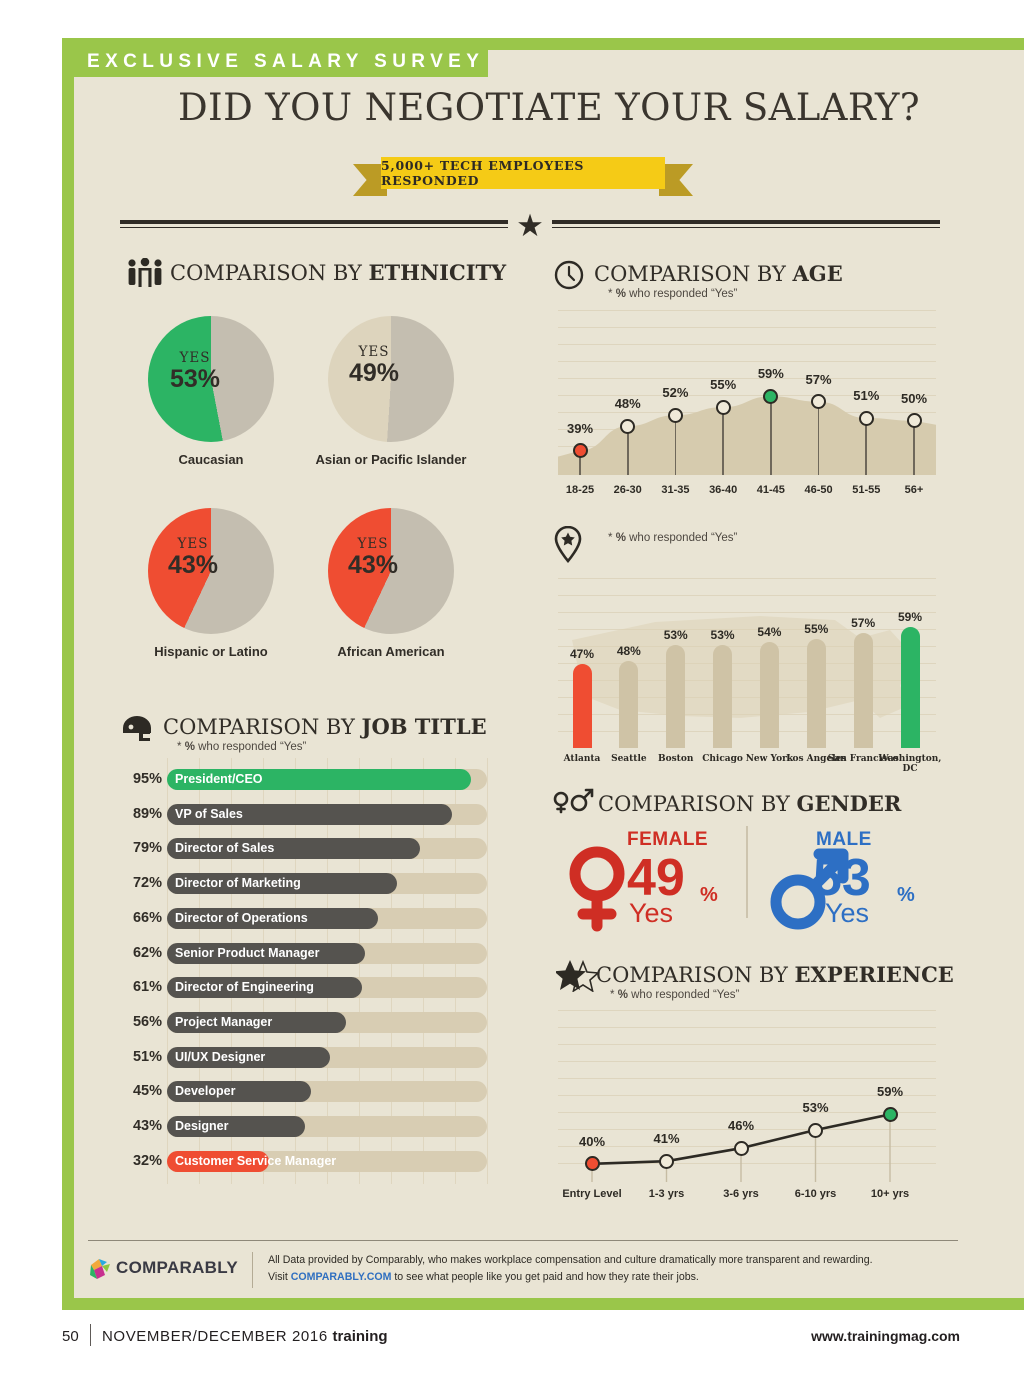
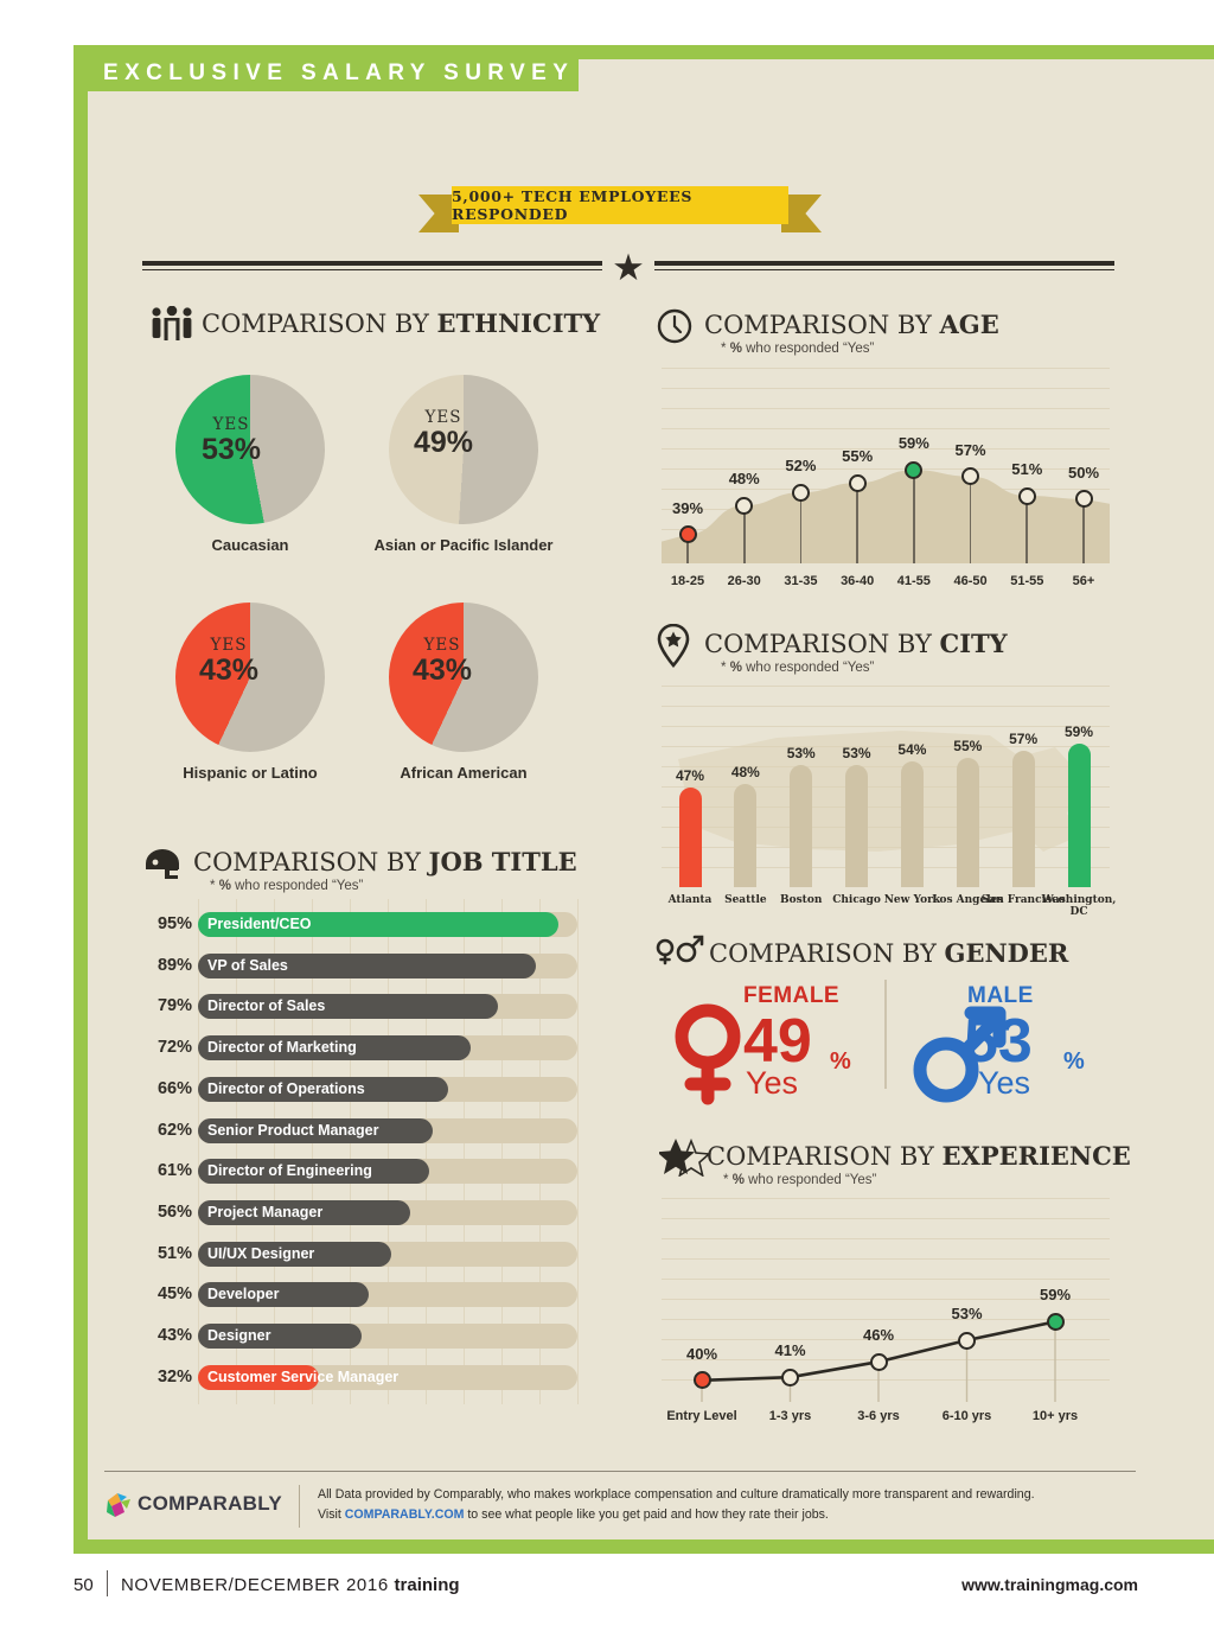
  EXCLUSIVE SALARY SURVEY
- DID YOU NEGOTIATE YOUR SALARY?
  5,000+ TECH EMPLOYEES RESPONDED
  ★
  COMPARISON BY ETHNICITY
  YES
  53%
  Caucasian
  YES
  49%
  Asian or Pacific Islander
  YES
  43%
  Hispanic or Latino
  YES
  43%
  African American
  COMPARISON BY JOB TITLE
  * % who responded “Yes”
  95%
  President/CEO
  89%
  VP of Sales
  79%
  Director of Sales
  72%
  Director of Marketing
  66%
  Director of Operations
  62%
  Senior Product Manager
  61%
  Director of Engineering
  56%
  Project Manager
  51%
  UI/UX Designer
  45%
  Developer
  43%
  Designer
  32%
  Customer Service Manager
  COMPARISON BY AGE
  * % who responded “Yes”
  39%
  48%
  52%
  55%
  59%
  57%
  51%
  50%
+ COMPARISON BY CITY
  * % who responded “Yes”
  47%
  48%
  53%
  53%
  54%
  55%
  57%
  59%
  COMPARISON BY GENDER
  FEMALE
  49
  %
  Yes
  MALE
  53
  %
  Yes
  COMPARISON BY EXPERIENCE
  * % who responded “Yes”
  40%
  41%
  46%
  53%
  59%
  COMPARABLY
  All Data provided by Comparably, who makes workplace compensation and culture dramatically more transparent and rewarding.
  Visit COMPARABLY.COM to see what people like you get paid and how they rate their jobs.
  50
  NOVEMBER/DECEMBER 2016 training
  www.trainingmag.com
  18-25
  26-30
  31-35
  36-40
- 41-45
+ 41-55
  46-50
  51-55
  56+
  Atlanta
  Seattle
  Boston
  Chicago
  New York
  Los Angeles
  San Francisco
  Washington, DC
  Entry Level
  1-3 yrs
  3-6 yrs
  6-10 yrs
  10+ yrs
